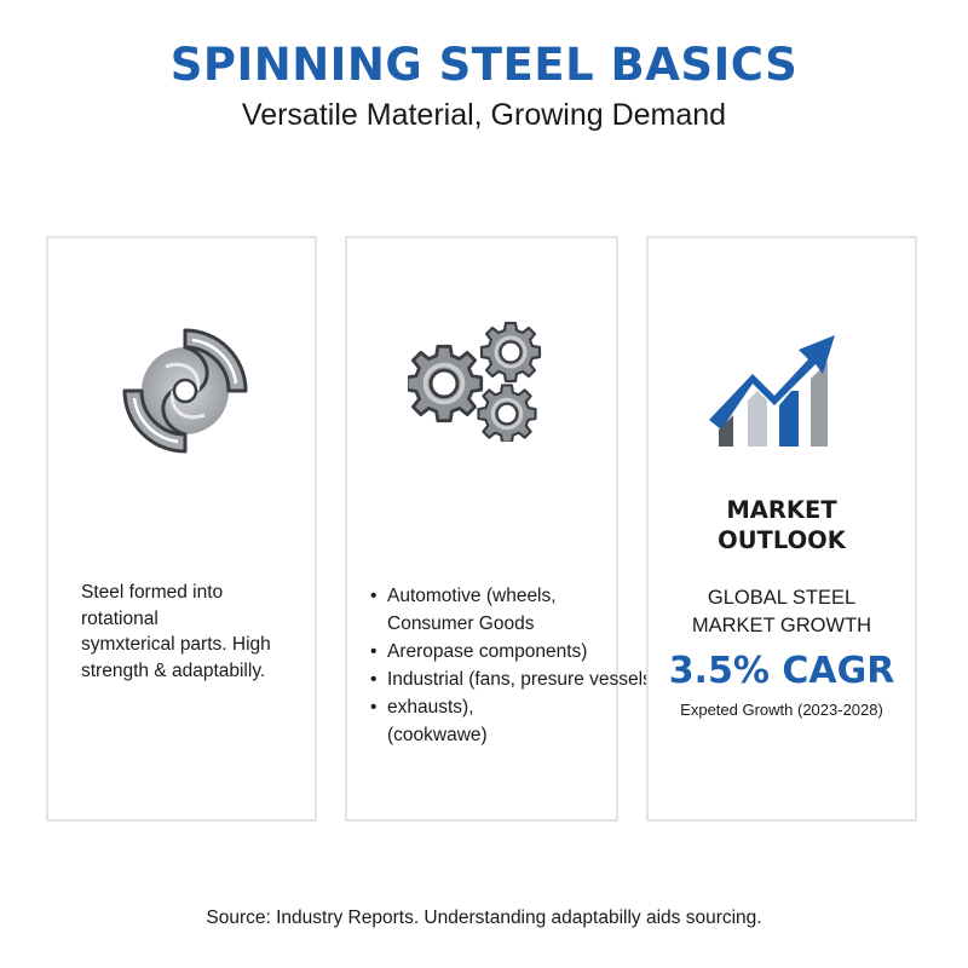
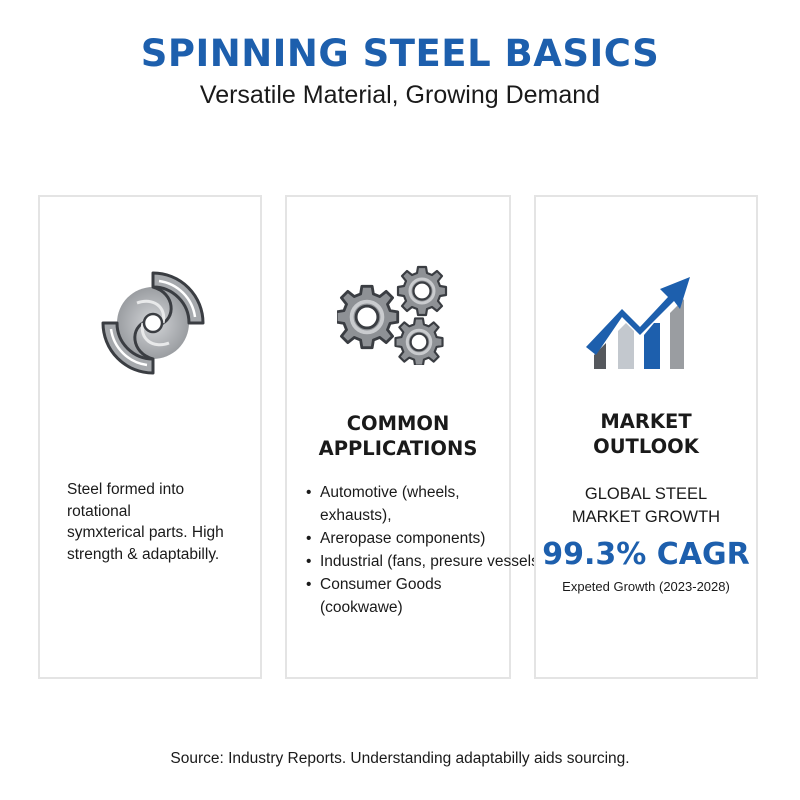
  SPINNING STEEL BASICS
  Versatile Material, Growing Demand
  Steel formed into
  rotational
  symxterical parts. High
  strength & adaptabilly.
+ COMMON
+ APPLICATIONS
  Automotive (wheels,
- Consumer Goods
+ exhausts),
  Areropase components)
  Industrial (fans, presure vessel
- exhausts),
+ Consumer Goods
  (cookwawe)
  MARKET
  OUTLOOK
  GLOBAL STEEL
  MARKET GROWTH
- 3.5% CAGR
+ 99.3% CAGR
  Expeted Growth (2023-2028)
  Source: Industry Reports. Understanding adaptabilly aids sourcing.
